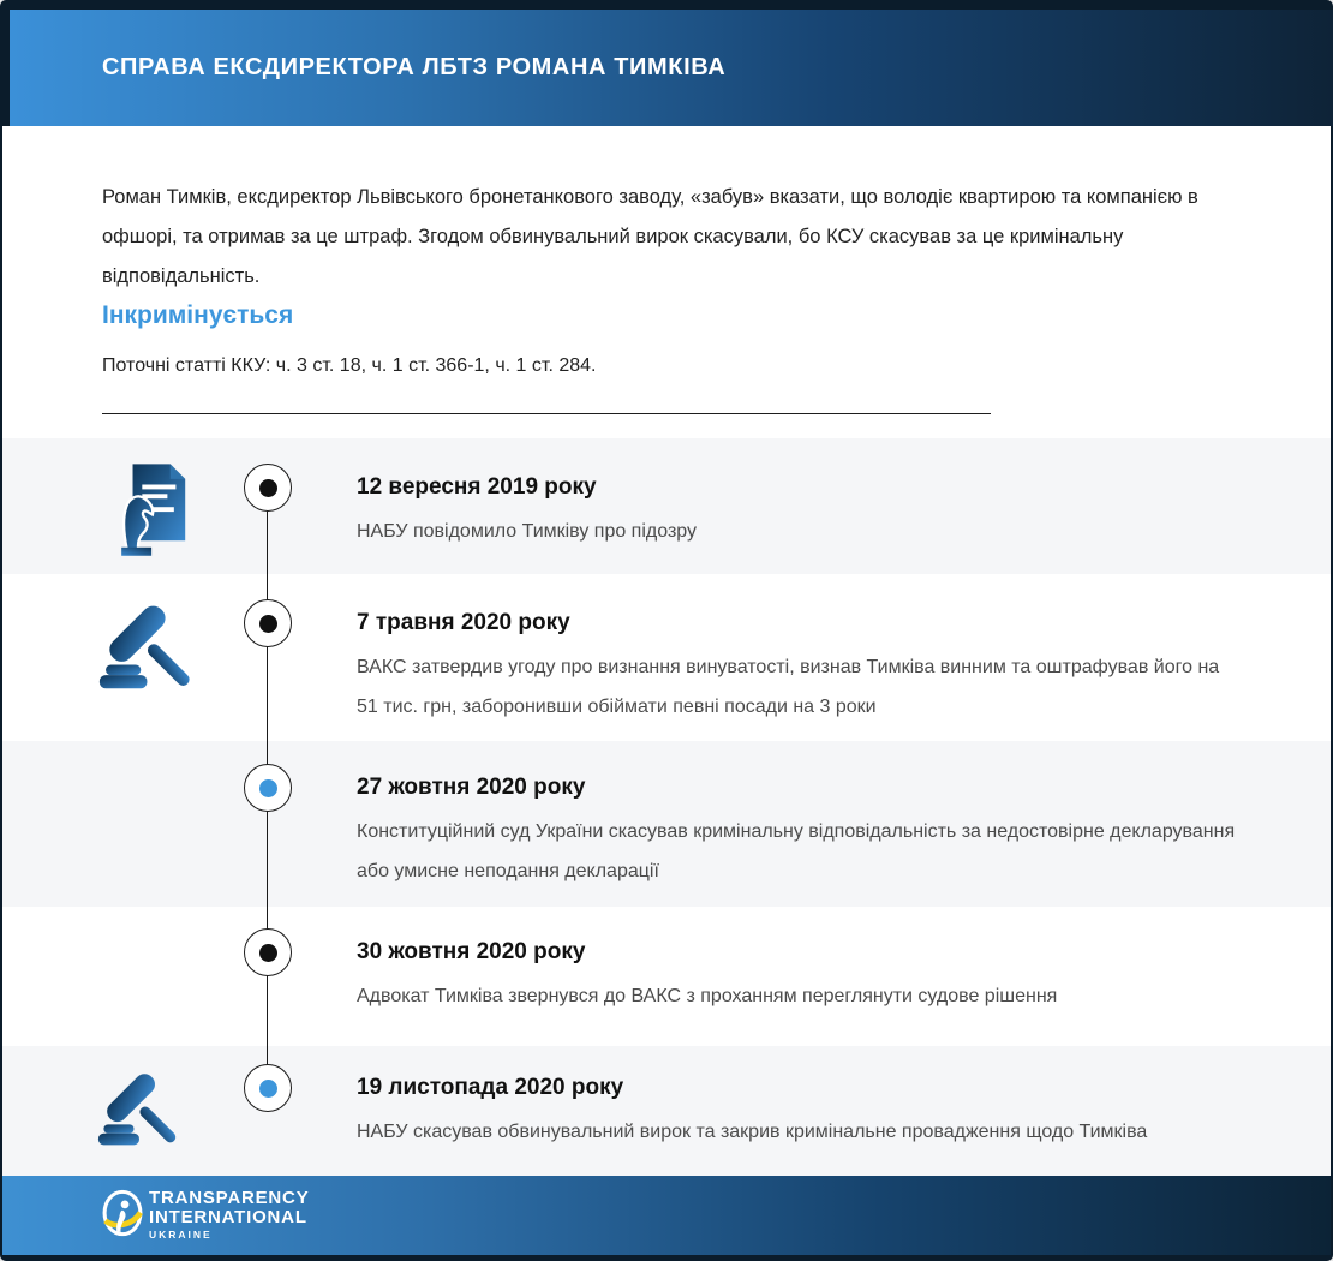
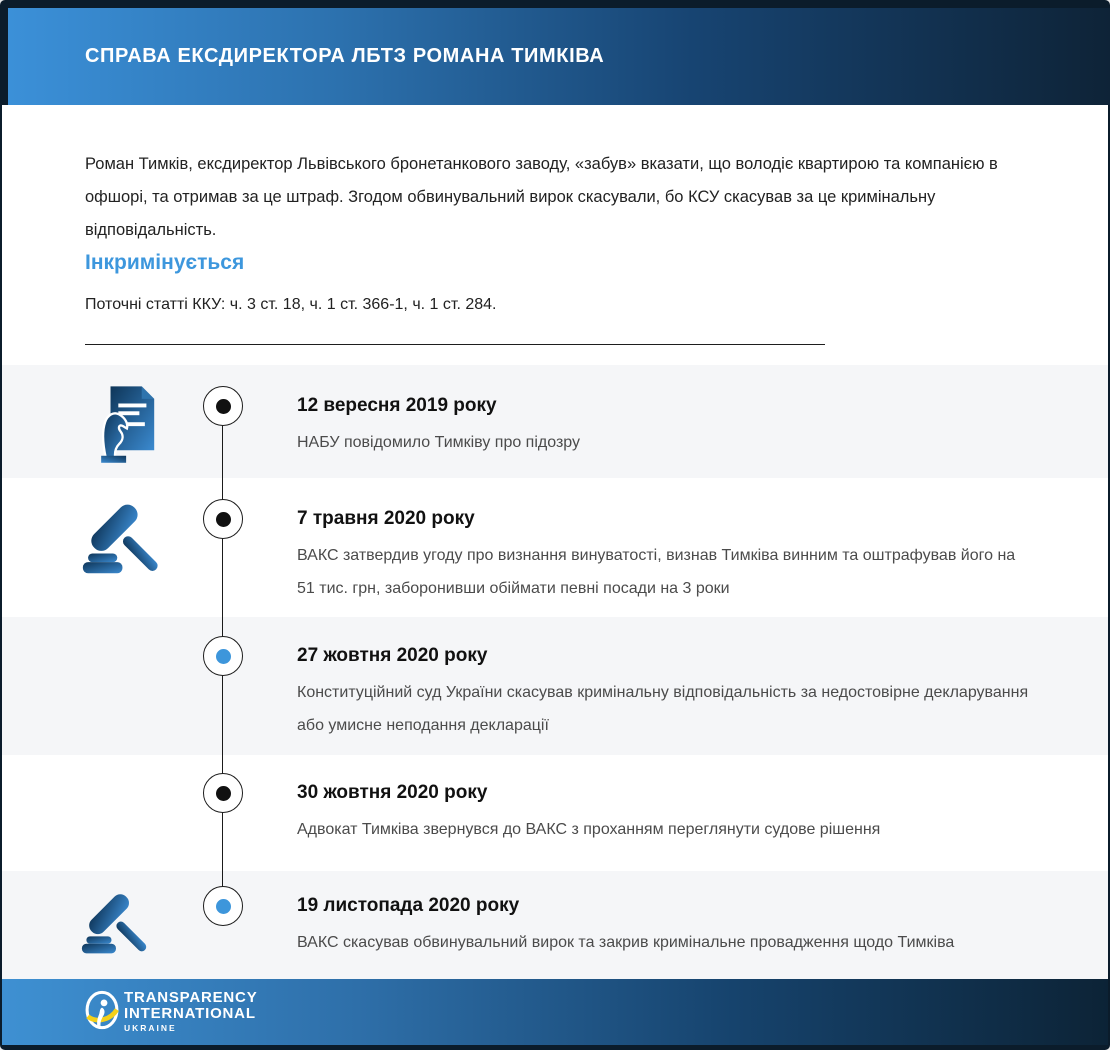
  СПРАВА ЕКСДИРЕКТОРА ЛБТЗ РОМАНА ТИМКІВА
  Роман Тимків, ексдиректор Львівського бронетанкового заводу, «забув» вказати, що володіє квартирою та компанією в офшорі, та отримав за це штраф. Згодом обвинувальний вирок скасували, бо КСУ скасував за це кримінальну відповідальність.
  Інкримінується
  Поточні статті ККУ: ч. 3 ст. 18, ч. 1 ст. 366-1, ч. 1 ст. 284.
  12 вересня 2019 року
  НАБУ повідомило Тимківу про підозру
  7 травня 2020 року
  ВАКС затвердив угоду про визнання винуватості, визнав Тимківа винним та оштрафував його на 51 тис. грн, заборонивши обіймати певні посади на 3 роки
  27 жовтня 2020 року
  Конституційний суд України скасував кримінальну відповідальність за недостовірне декларування або умисне неподання декларації
  30 жовтня 2020 року
  Адвокат Тимківа звернувся до ВАКС з проханням переглянути судове рішення
  19 листопада 2020 року
- НАБУ скасував обвинувальний вирок та закрив кримінальне провадження щодо Тимківа
+ ВАКС скасував обвинувальний вирок та закрив кримінальне провадження щодо Тимківа
  TRANSPARENCY
  INTERNATIONAL
  UKRAINE
